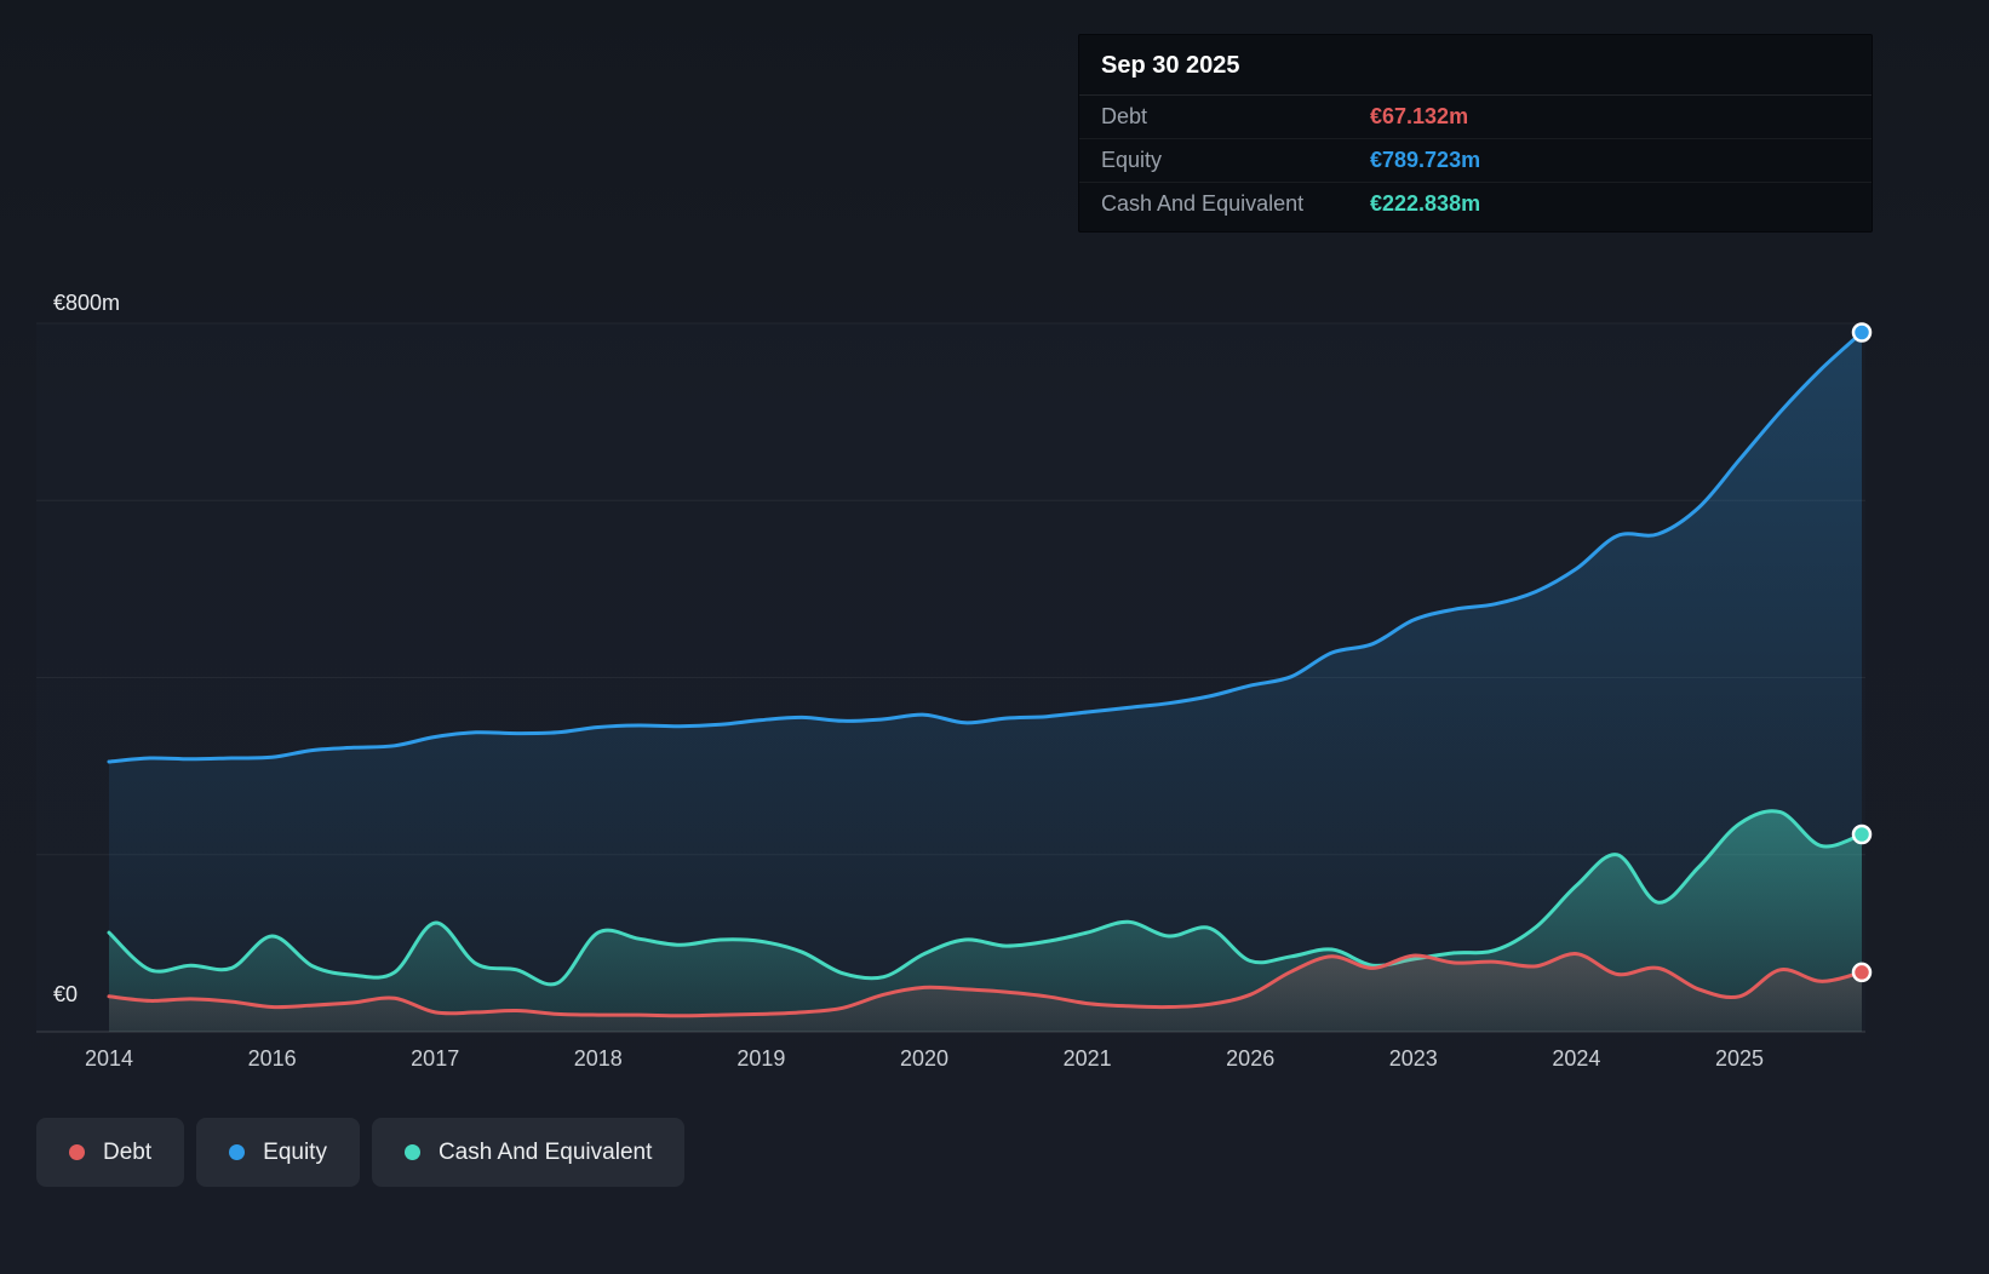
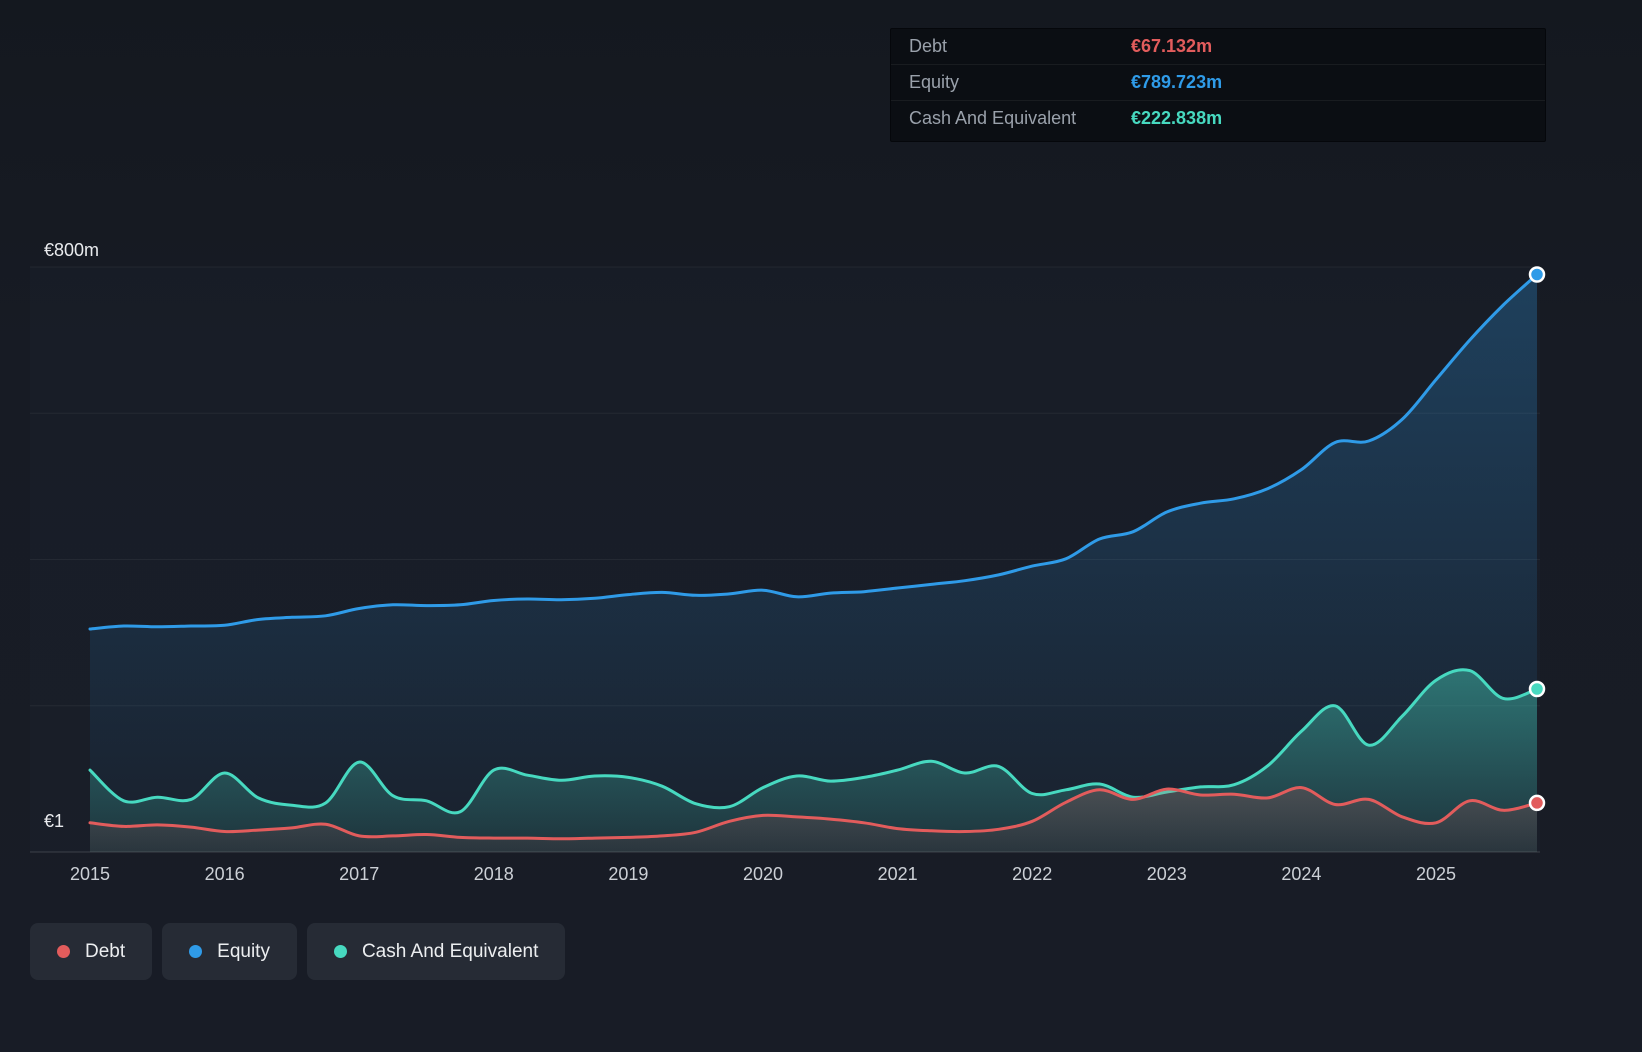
- 2014
+ 2015
  2016
  2017
  2018
  2019
  2020
  2021
- 2026
+ 2022
  2023
  2024
  2025
  €800m
- €0
+ €1
- Sep 30 2025
  Debt
  €67.132m
  Equity
  €789.723m
  Cash And Equivalent
  €222.838m
  Debt
  Equity
  Cash And Equivalent
